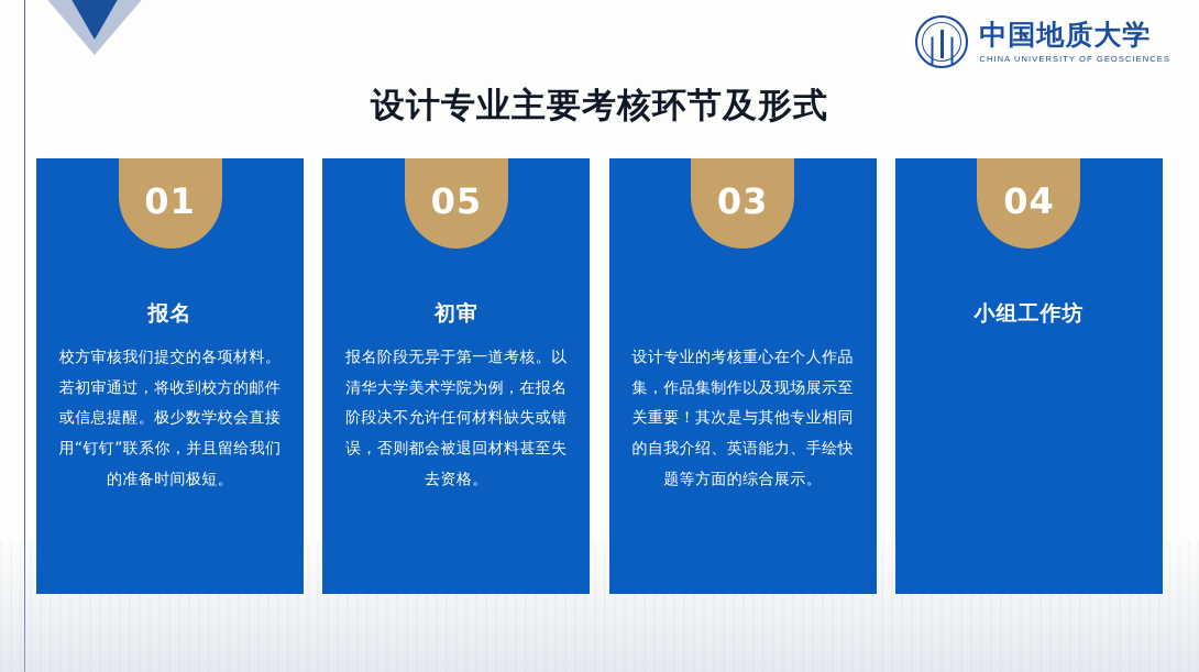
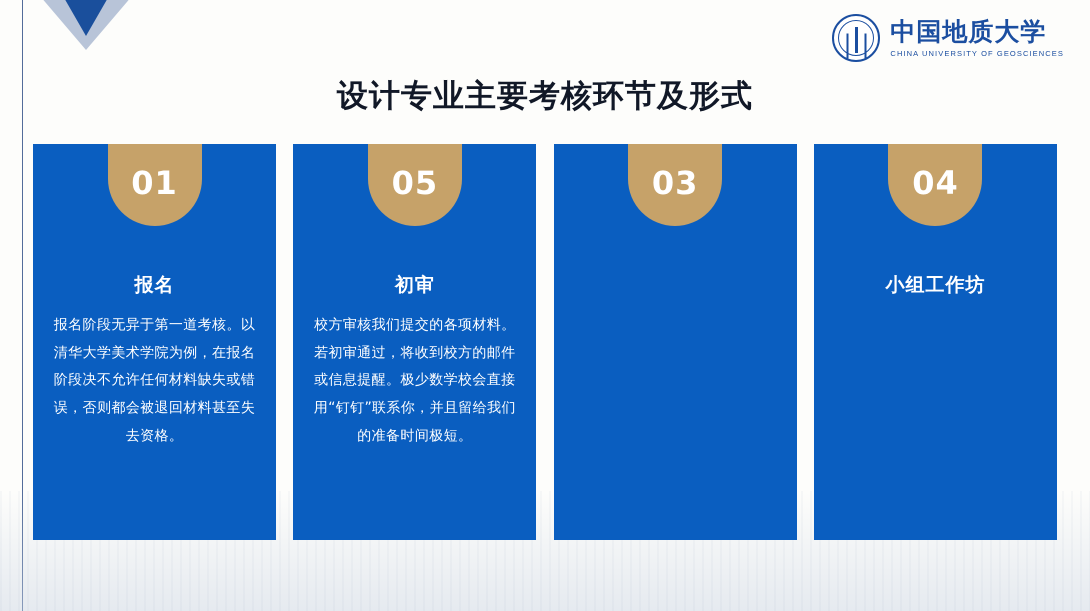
  中国地质大学
  CHINA UNIVERSITY OF GEOSCIENCES
  设计专业主要考核环节及形式
  01
  报名
- 校方审核我们提交的各项材料。若初审通过，将收到校方的邮件或信息提醒。极少数学校会直接用“钉钉”联系你，并且留给我们的准备时间极短。
+ 报名阶段无异于第一道考核。以清华大学美术学院为例，在报名阶段决不允许任何材料缺失或错误，否则都会被退回材料甚至失去资格。
  05
  初审
- 报名阶段无异于第一道考核。以清华大学美术学院为例，在报名阶段决不允许任何材料缺失或错误，否则都会被退回材料甚至失去资格。
+ 校方审核我们提交的各项材料。若初审通过，将收到校方的邮件或信息提醒。极少数学校会直接用“钉钉”联系你，并且留给我们的准备时间极短。
  03
- 设计专业的考核重心在个人作品集，作品集制作以及现场展示至关重要！其次是与其他专业相同的自我介绍、英语能力、手绘快题等方面的综合展示。
  04
  小组工作坊
